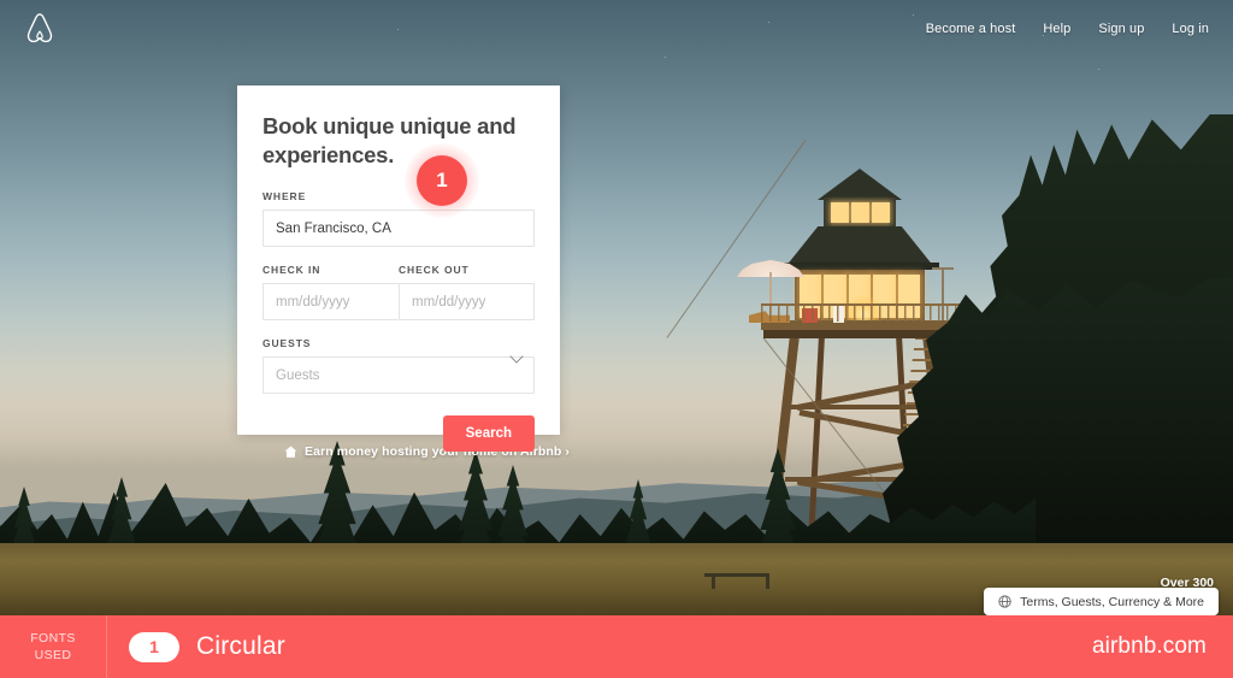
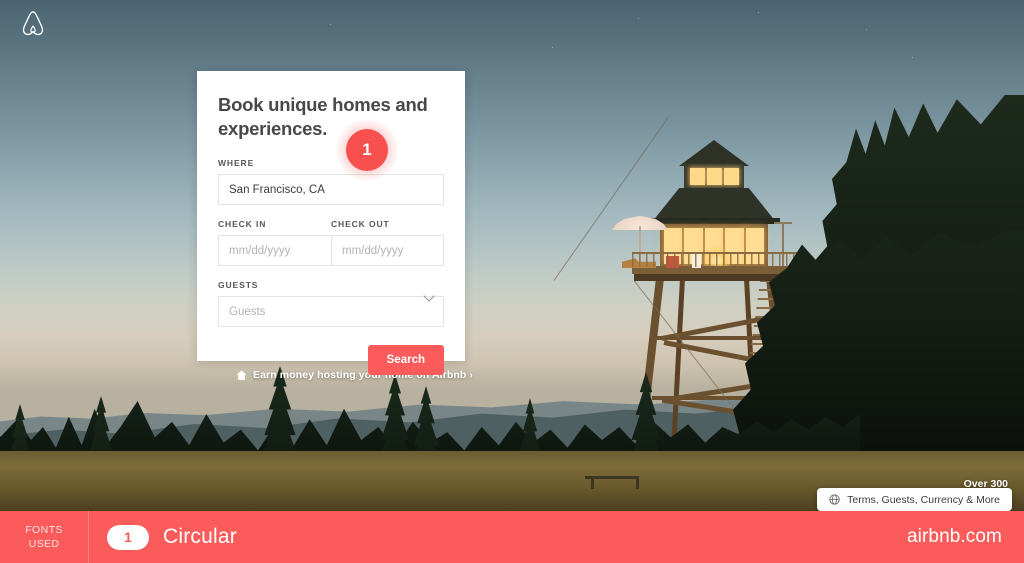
- Become a host
- Help
- Sign up
- Log in
- Book unique unique and experiences.
+ Book unique homes and experiences.
  WHERE
  San Francisco, CA
  CHECK IN
  mm/dd/yyyy
  CHECK OUT
  mm/dd/yyyy
  GUESTS
  Guests
  Search
  1
  Earn money hosting yoirbnb ›
  Over 300
  Terms, Guests, Currency & More
  FONTS
  USED
  1
  Circular
  airbnb.com
